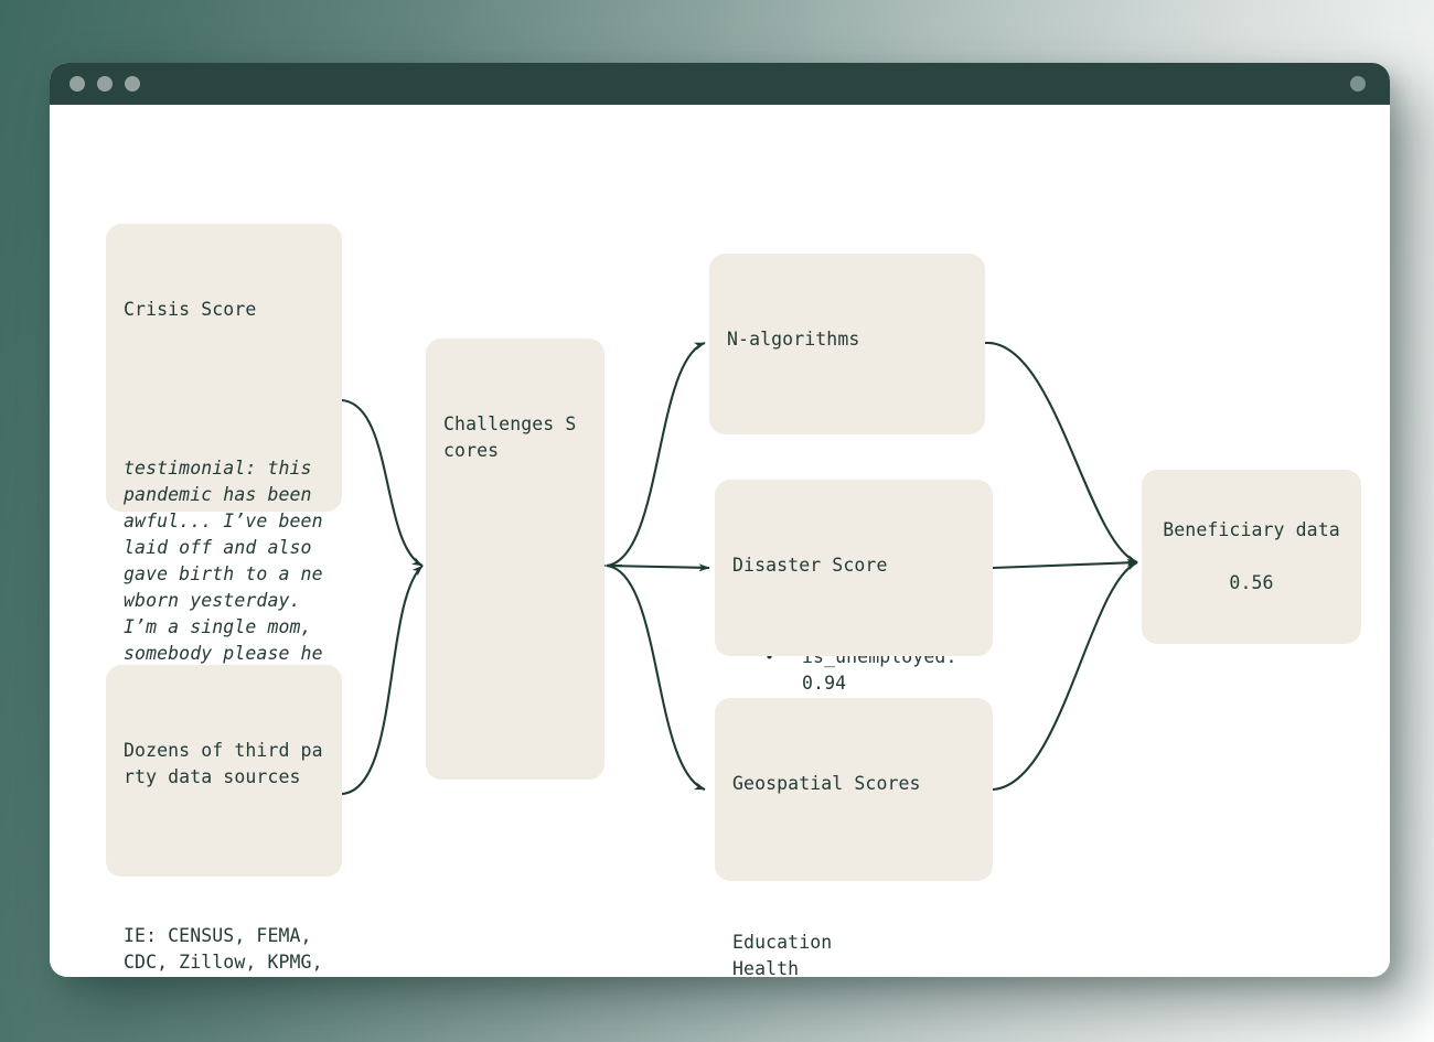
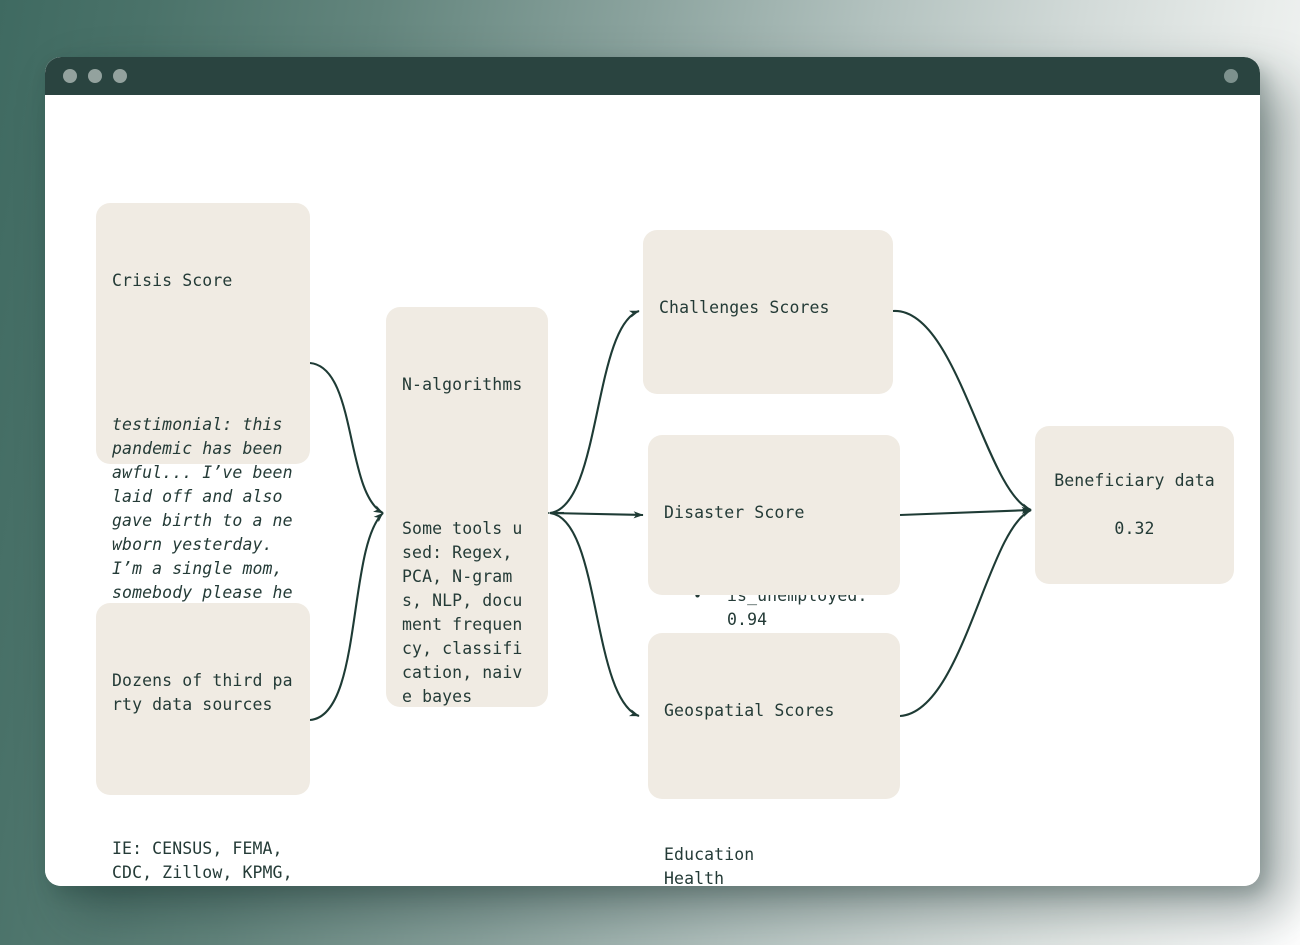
  Crisis Score
  testimonial: this pandemic has been awful... I’ve been laid off and also gave birth to a newborn yesterday. I’m a single mom, somebody please he
  Dozens of third party data sources
  IE: CENSUS, FEMA, CDC, Zillow, KPMG,
- Challenges Scores
+ N-algorithms
+ Some tools used: Regex, PCA, N-grams, NLP, document frequency, classification, naive bayes
- N-algorithms
+ Challenges Scores
  is_unemployed: 0.94
  Disaster Score
  Geospatial Scores
  Education
  Health
  Beneficiary data
- 0.56
+ 0.32
